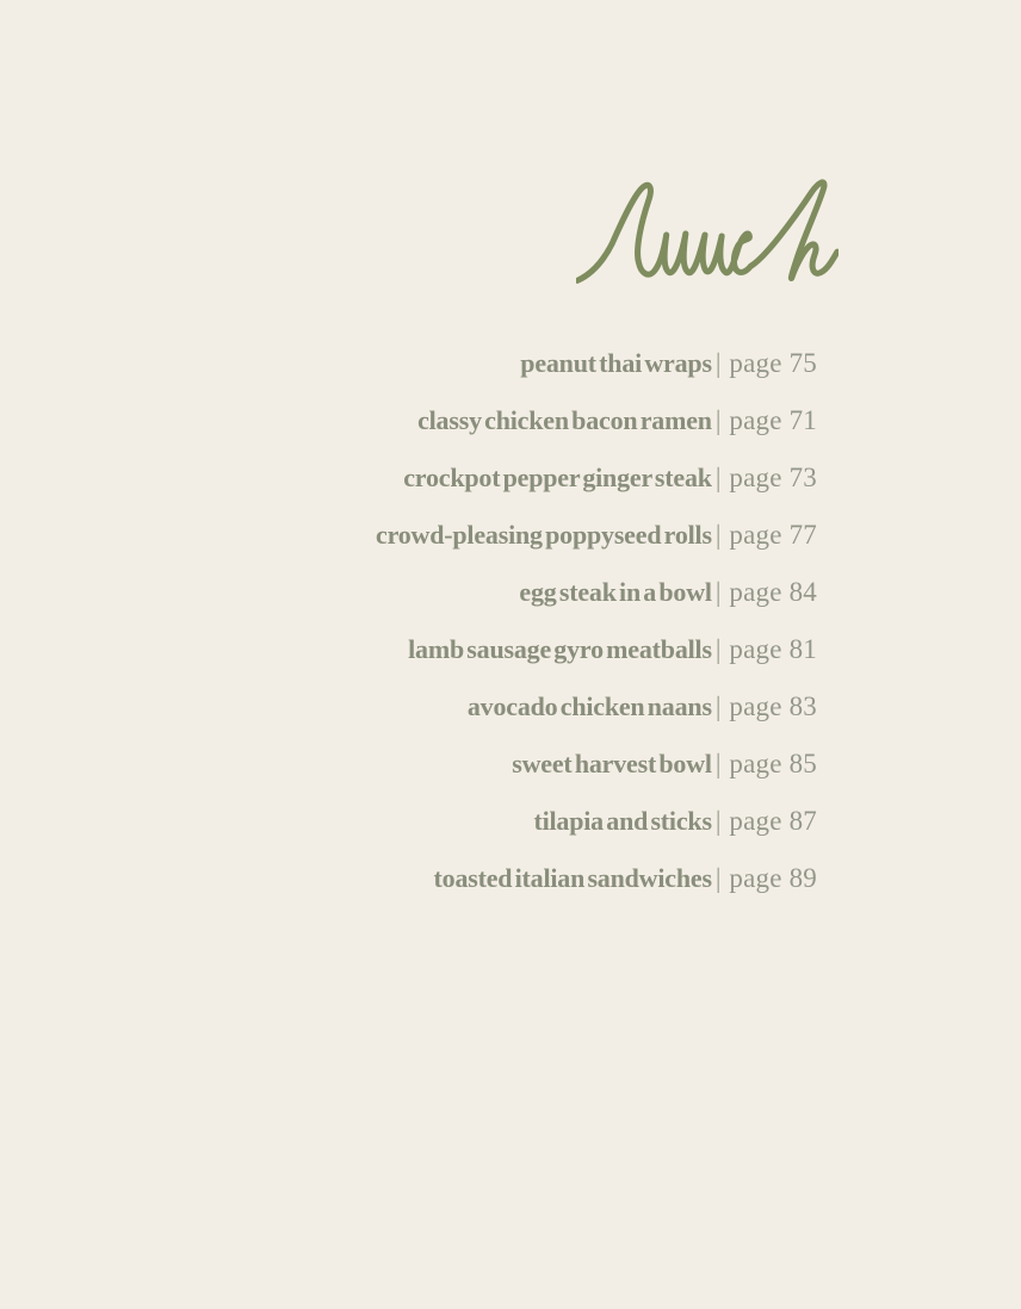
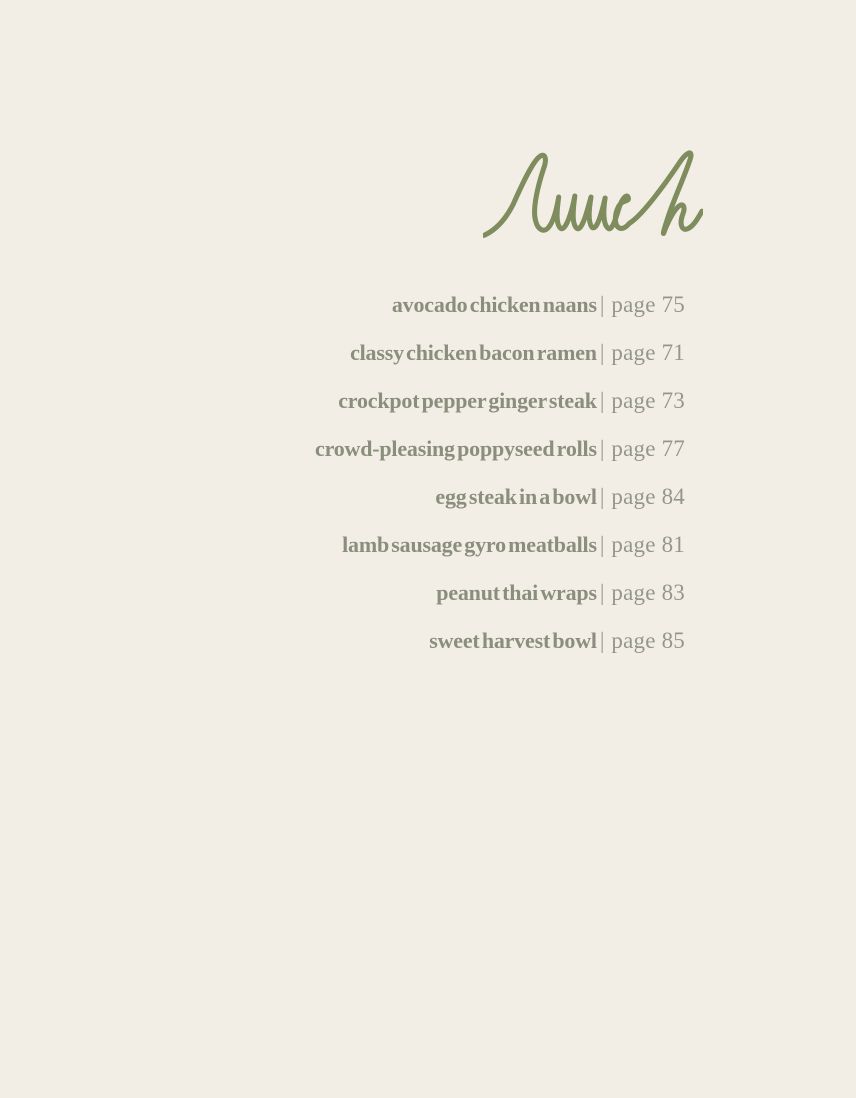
- peanut thai wraps| page 75
+ avocado chicken naans| page 75
  classy chicken bacon ramen| page 71
  crockpot pepper ginger steak| page 73
  crowd-pleasing poppyseed rolls| page 77
  egg steak in a bowl| page 84
  lamb sausage gyro meatballs| page 81
- avocado chicken naans| page 83
+ peanut thai wraps| page 83
  sweet harvest bowl| page 85
- tilapia and sticks| page 87
- toasted italian sandwiches| page 89
